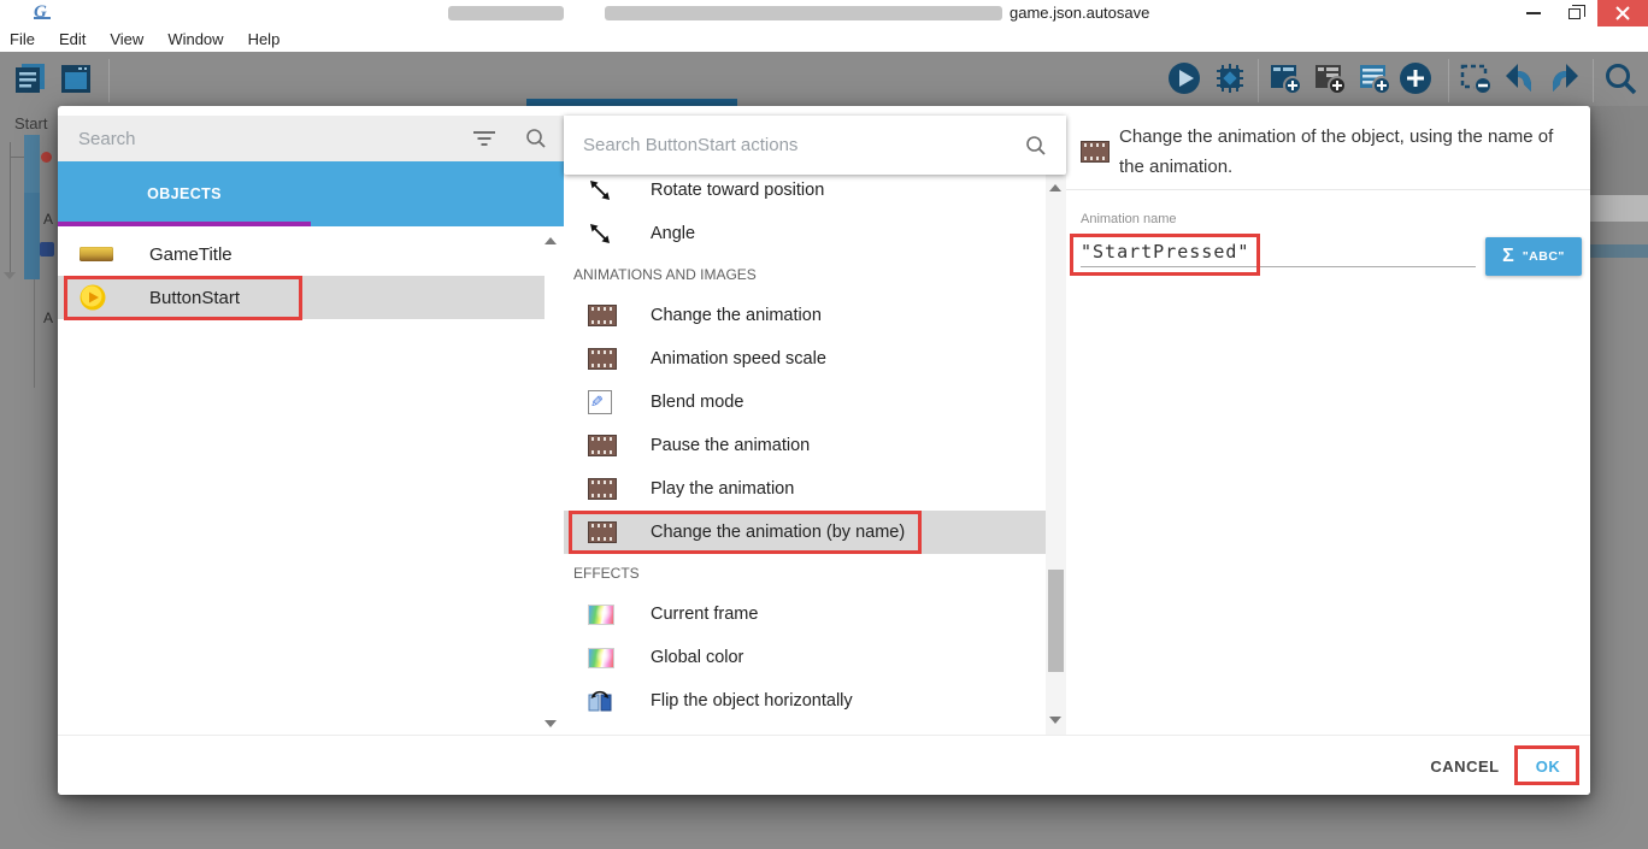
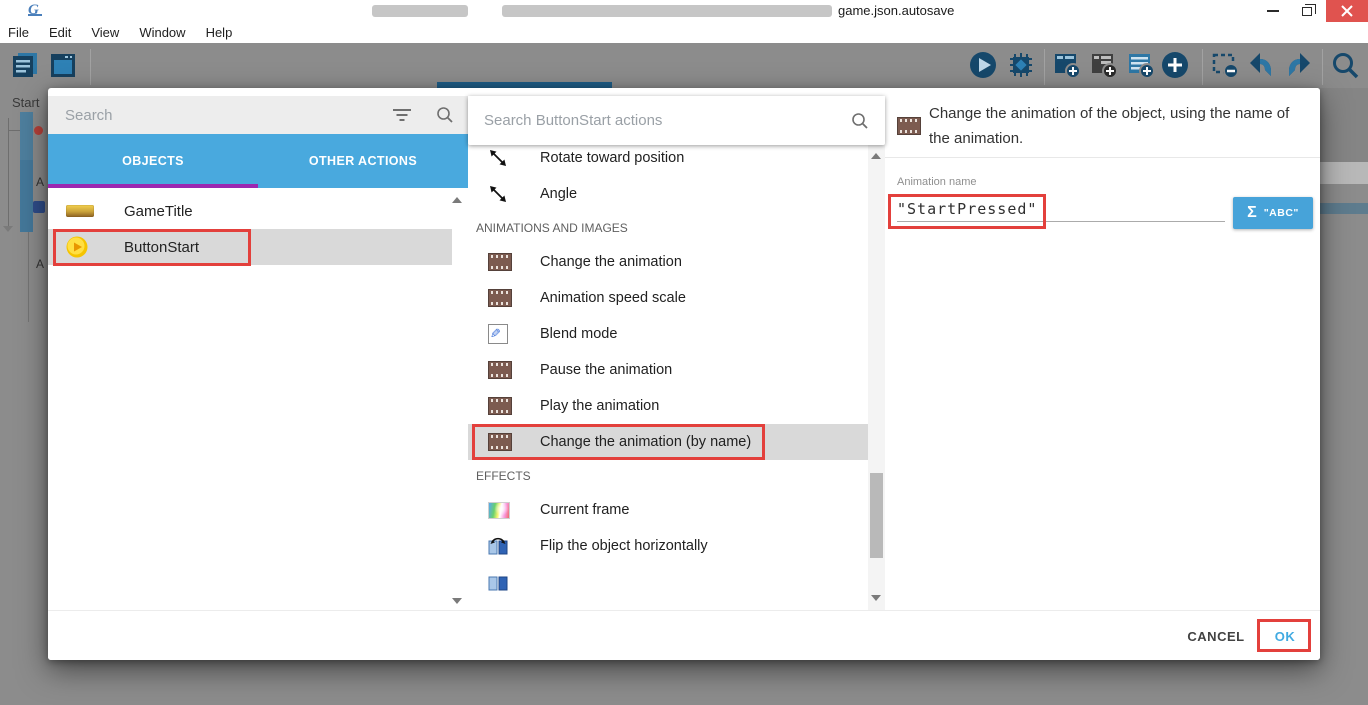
  G
  game.json.autosave
  File
  Edit
  View
  Window
  Help
  Start
  A
  A
  Search
  OBJECTS
+ OTHER ACTIONS
  GameTitle
  ButtonStart
  Search ButtonStart actions
  Rotate toward position
  Angle
  ANIMATIONS AND IMAGES
  Change the animation
  Animation speed scale
  Blend mode
  Pause the animation
  Play the animation
  Change the animation (by name)
  EFFECTS
  Current frame
- Global color
  Flip the object horizontally
  Change the animation of the object, using the name of the animation.
  Animation name
  "StartPressed"
  Σ
  "ABC"
  CANCEL
  OK
